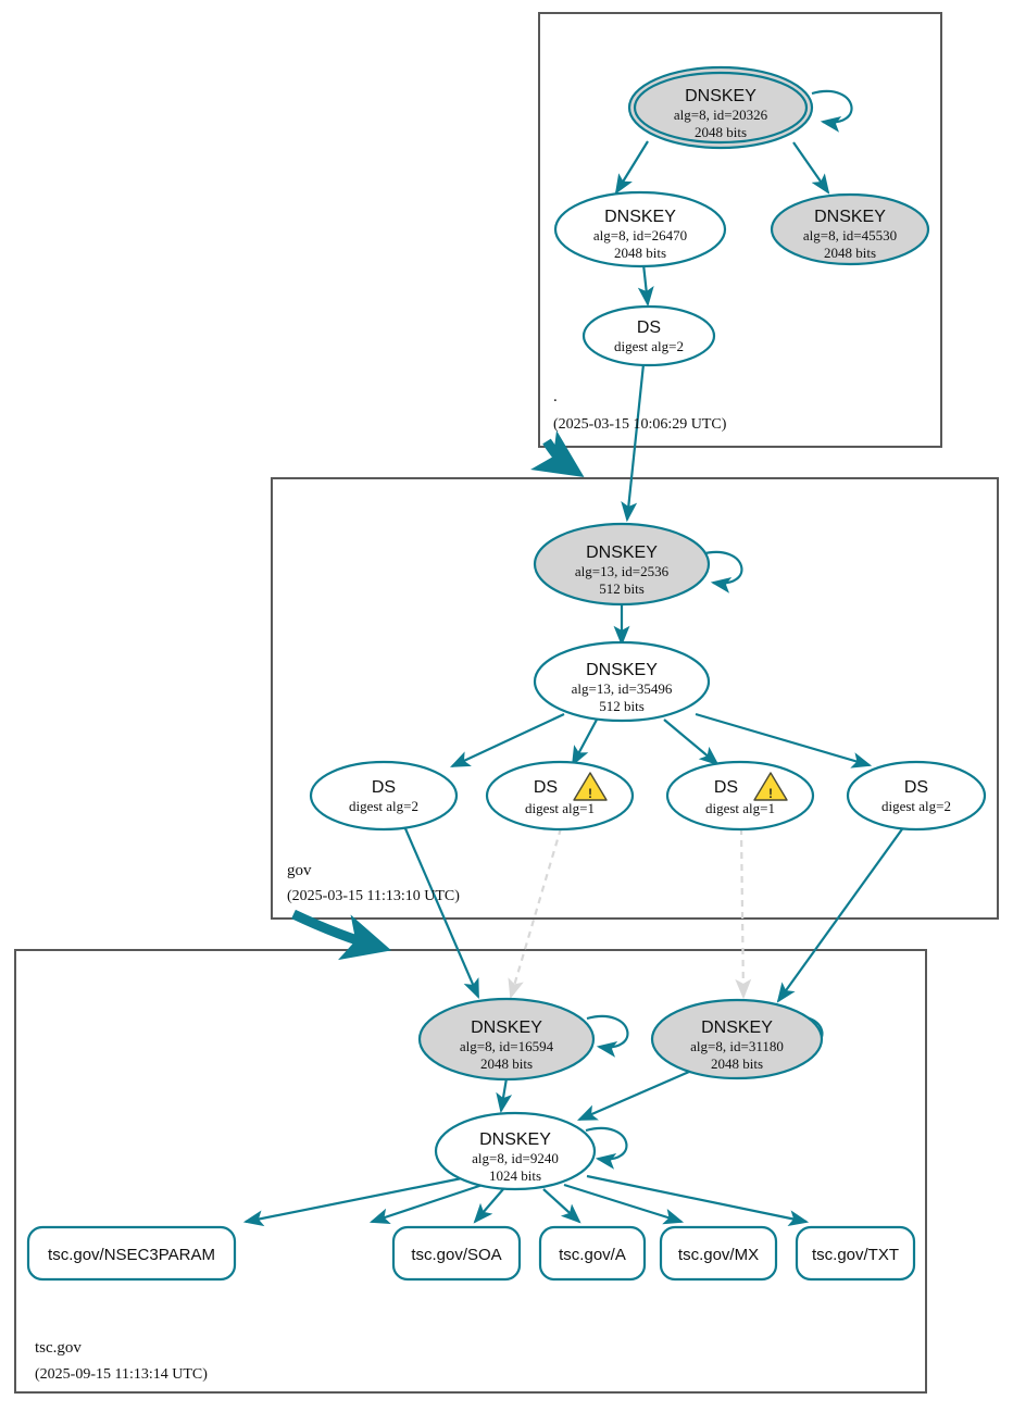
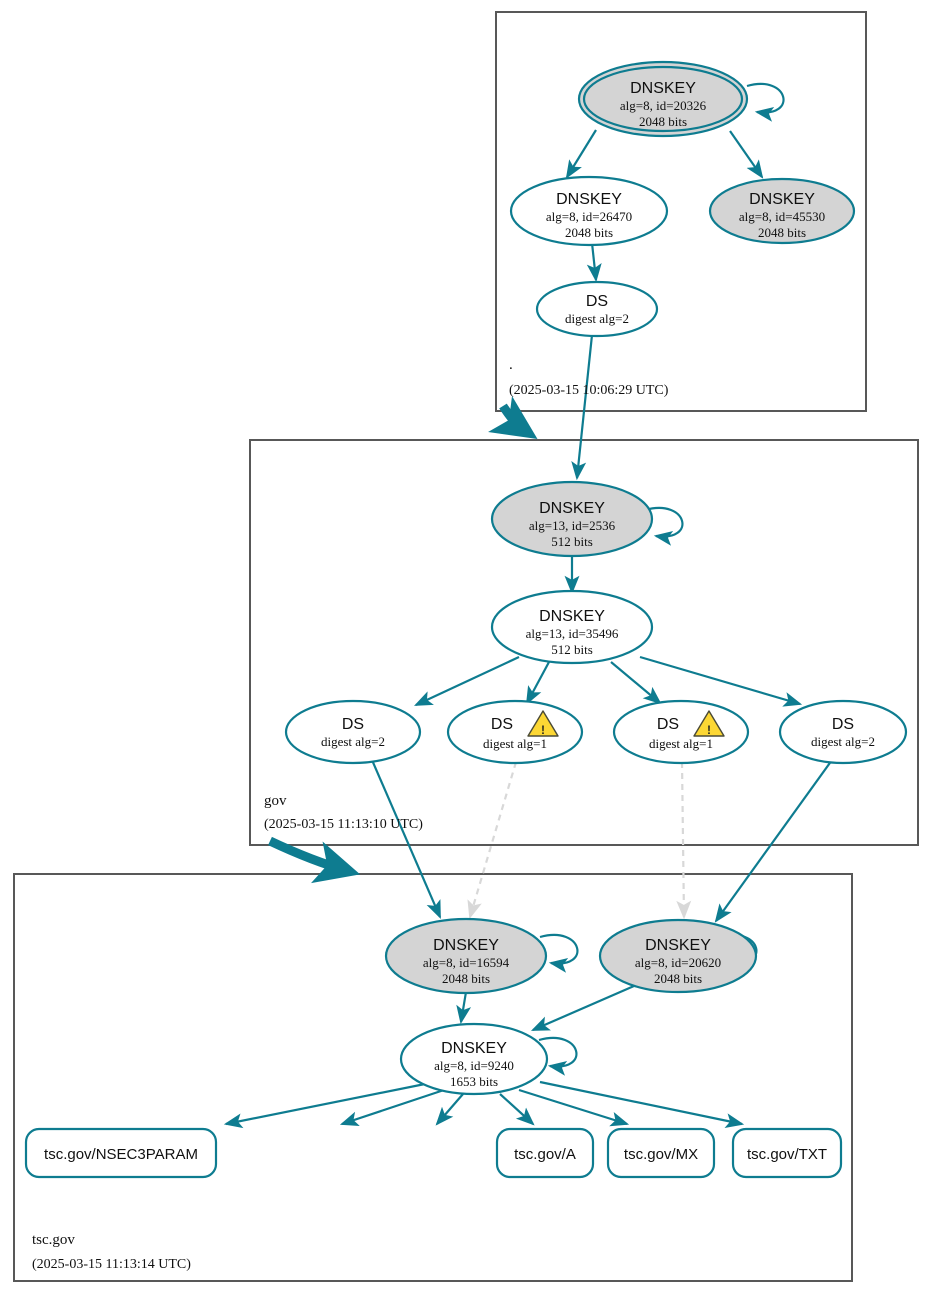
  DNSKEY
  alg=8, id=20326
  2048 bits
  DNSKEY
  alg=8, id=26470
  2048 bits
  DNSKEY
  alg=8, id=45530
  2048 bits
  DS
  digest alg=2
  .
  (2025-03-15 10:06:29 UTC)
  DNSKEY
  alg=13, id=2536
  512 bits
  DNSKEY
  alg=13, id=35496
  512 bits
  DS
  digest alg=2
  DS
  digest alg=1
  !
  DS
  digest alg=1
  !
  DS
  digest alg=2
  gov
  (2025-03-15 11:13:10 UTC)
  DNSKEY
  alg=8, id=16594
  2048 bits
  DNSKEY
- alg=8, id=31180
+ alg=8, id=20620
  2048 bits
  DNSKEY
  alg=8, id=9240
- 1024 bits
+ 1653 bits
  tsc.gov/NSEC3PARAM
- tsc.gov/SOA
  tsc.gov/A
  tsc.gov/MX
  tsc.gov/TXT
  tsc.gov
- (2025-09-15 11:13:14 UTC)
+ (2025-03-15 11:13:14 UTC)
